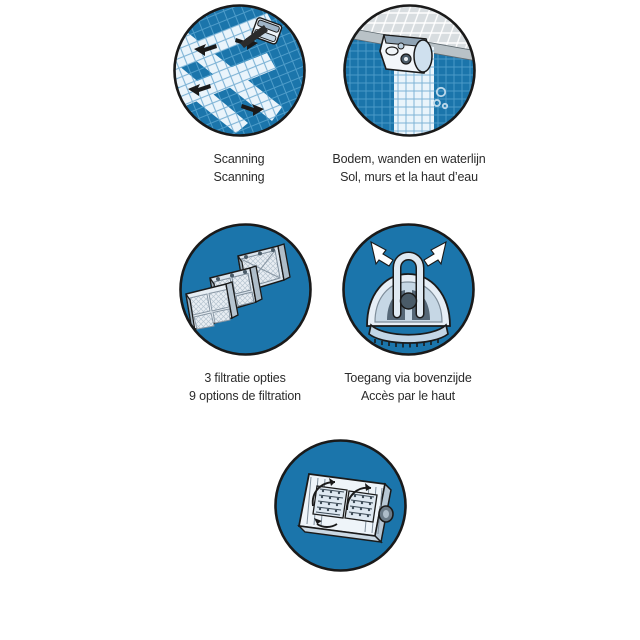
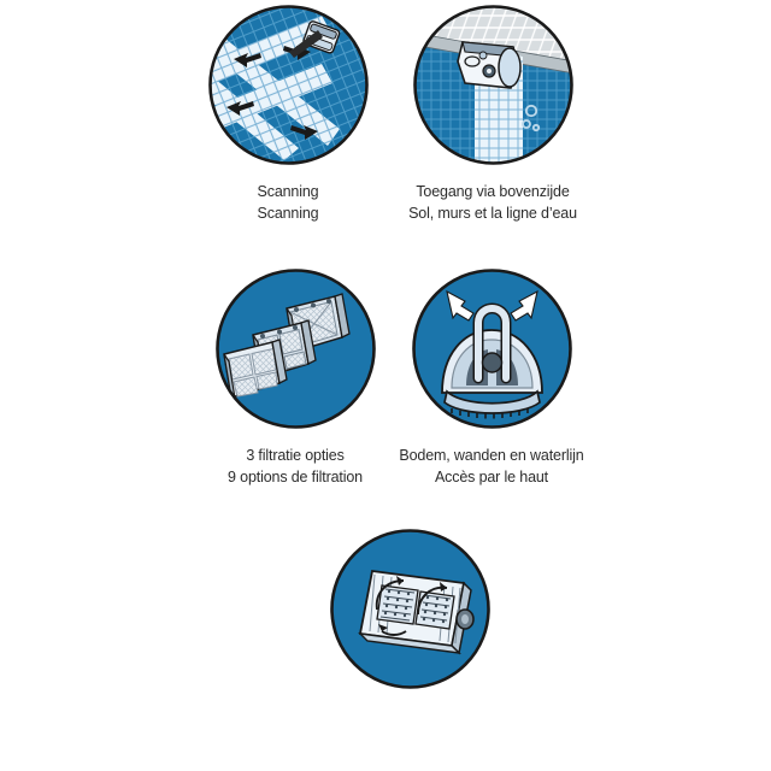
  Scanning
  Scanning
- Bodem, wanden en waterlijn
+ Toegang via bovenzijde
- Sol, murs et la haut d’eau
+ Sol, murs et la ligne d’eau
  3 filtratie opties
  9 options de filtration
- Toegang via bovenzijde
+ Bodem, wanden en waterlijn
  Accès par le haut
